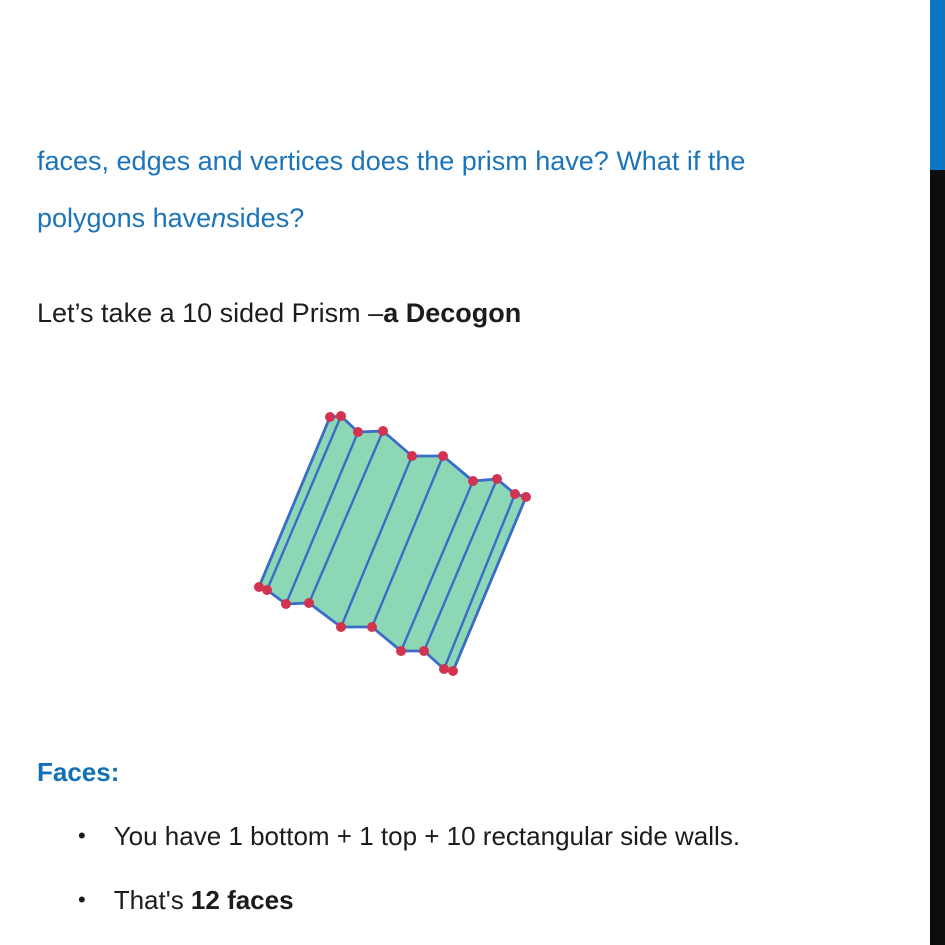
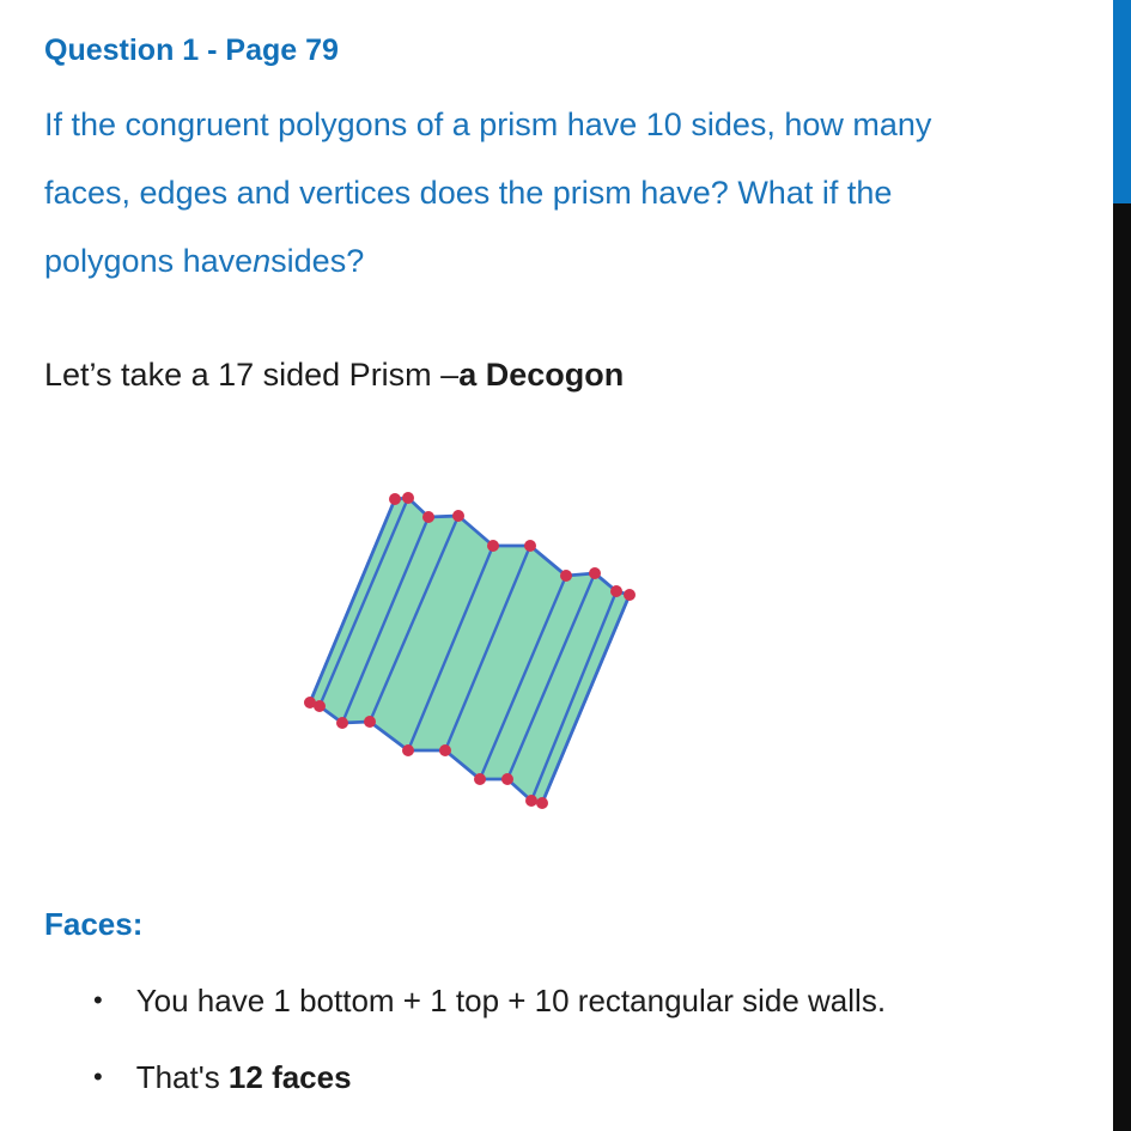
+ Question 1 - Page 79
+ If the congruent polygons of a prism have 10 sides, how many
  faces, edges and vertices does the prism have? What if the
  polygons have
  n
  sides?
- Let’s take a 10 sided Prism –
+ Let’s take a 17 sided Prism –
  a Decogon
  Faces:
  •
  You have 1 bottom + 1 top + 10 rectangular side walls.
  •
  That's 12 faces
